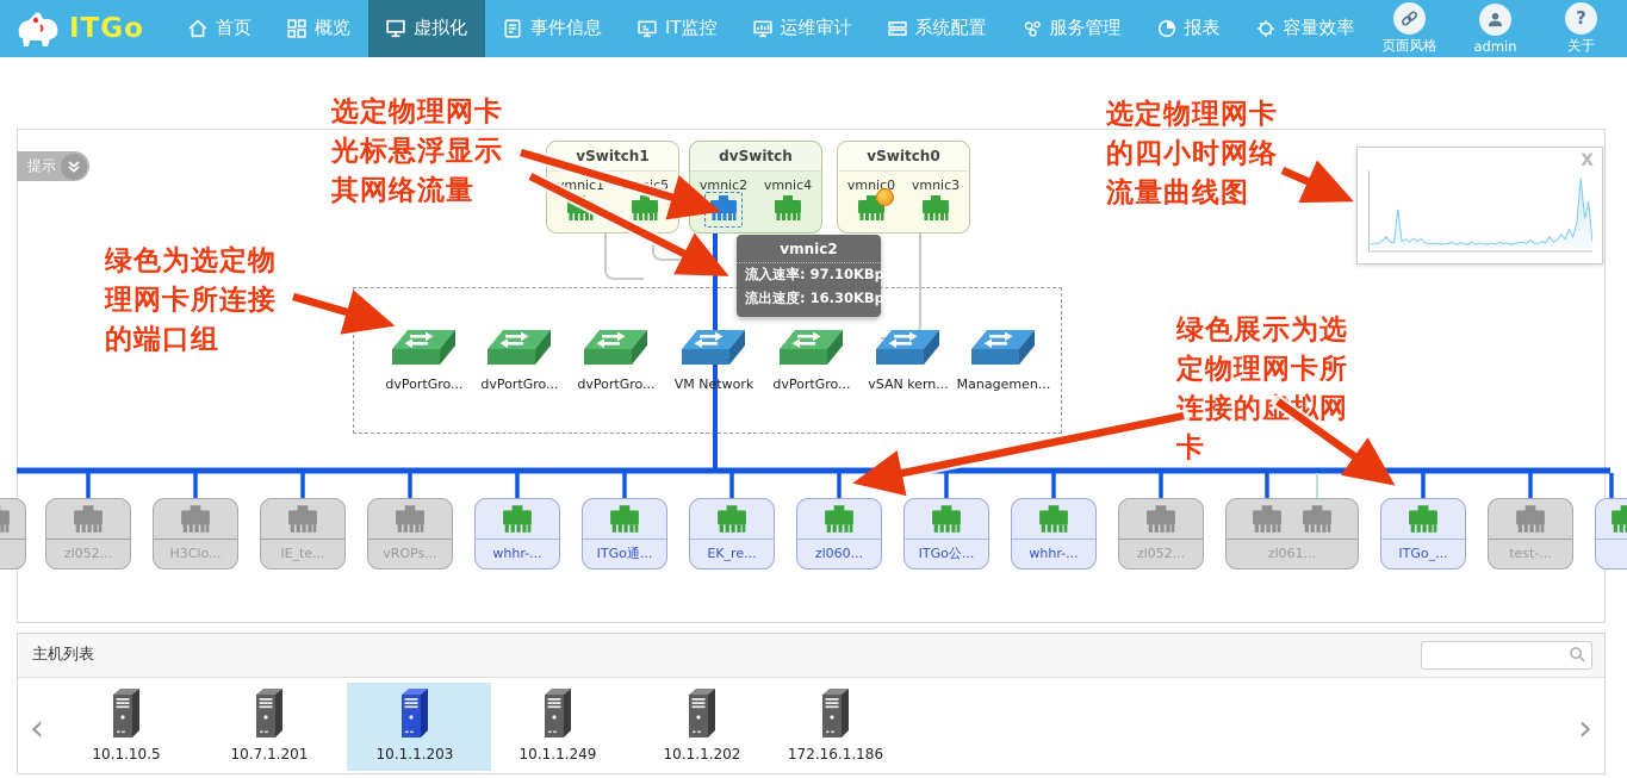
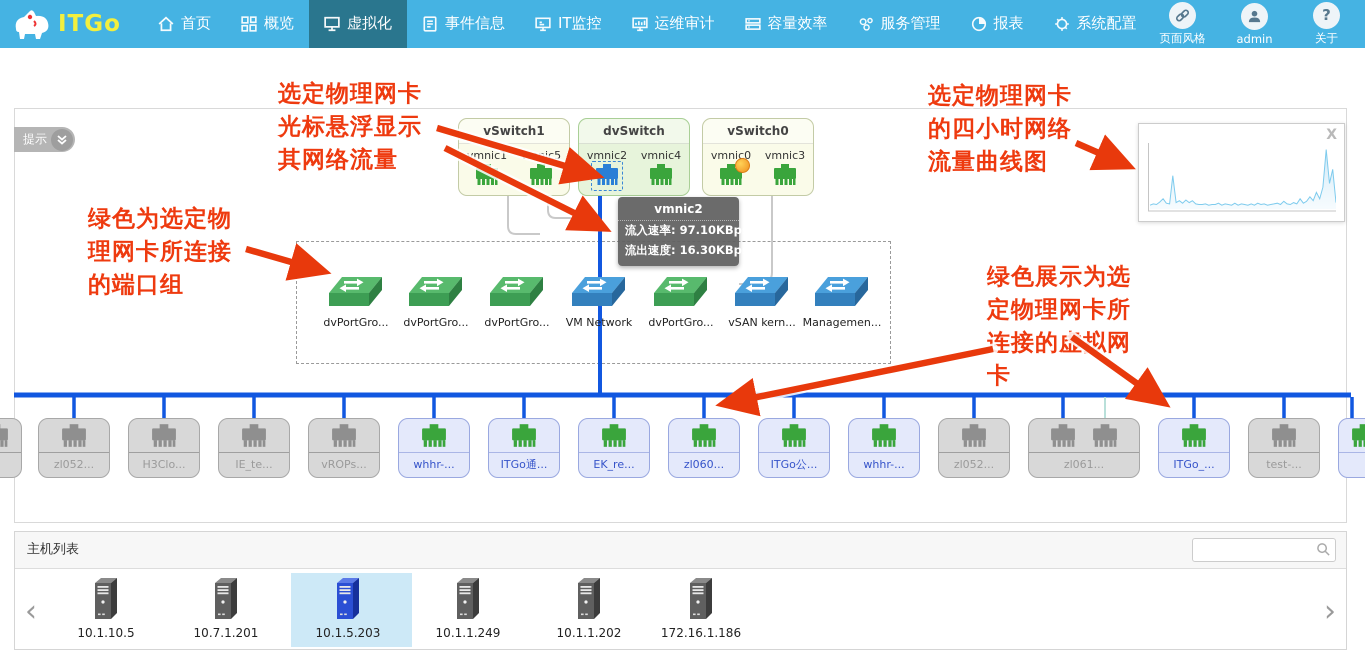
  ITGo
  首页
  概览
  虚拟化
  事件信息
  IT监控
  运维审计
- 系统配置
+ 容量效率
  服务管理
  报表
- 容量效率
+ 系统配置
  页面风格
  admin
  ?
  关于
  提示
  vSwitch1
  vmnic1
  dvSwitch
  vmnic2
  vmnic4
  vSwitch0
  vmnic0
  vmnic3
  vmnic2
  流入速率: 97.10KBps
  流出速度: 16.30KBps
  dvPortGro...
  dvPortGro...
  dvPortGro...
  VM Network
  dvPortGro...
  vSAN kern...
  Managemen...
  X
  zl052...
  H3Clo...
  IE_te...
  vROPs...
  whhr-...
  ITGo通...
  EK_re...
  zl060...
  ITGo公...
  whhr-...
  zl052...
  zl061...
  ITGo_...
  test-...
  选定物理网卡
  光标悬浮显示
  其网络流量
  绿色为选定物
  理网卡所连接
  的端口组
  选定物理网卡
  的四小时网络
  流量曲线图
  绿色展示为选
  定物理网卡所
  连接的虚拟网
  卡
  主机列表
  ‹
  10.1.10.5
  10.7.1.201
- 10.1.1.203
+ 10.1.5.203
  10.1.1.249
  10.1.1.202
  172.16.1.186
  ›
